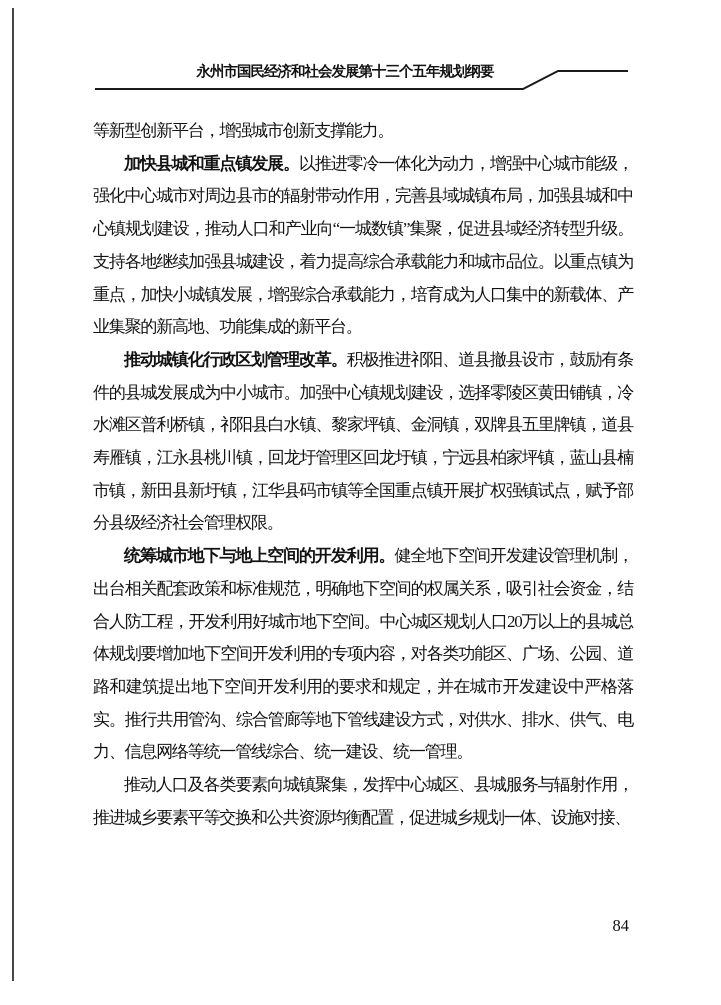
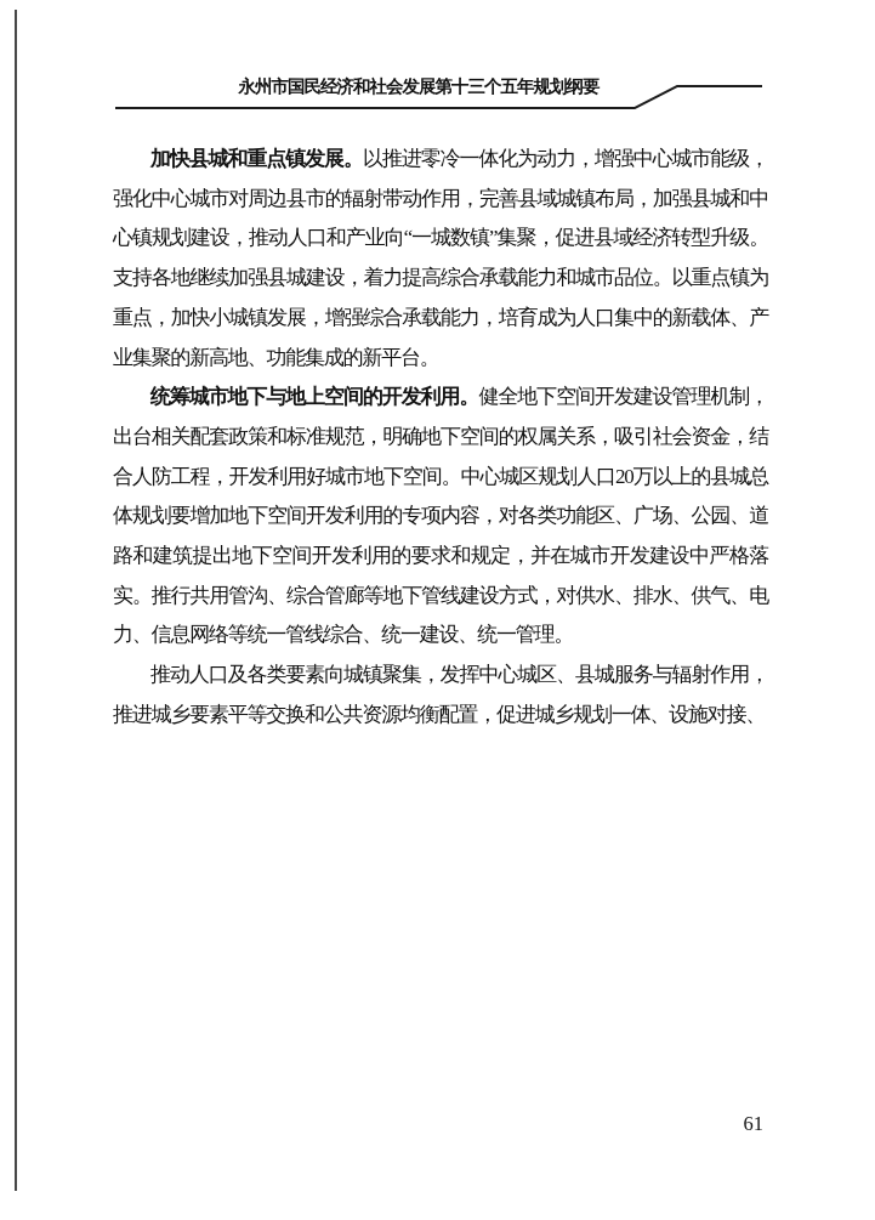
  永州市国民经济和社会发展第十三个五年规划纲要
- 等新型创新平台，增强城市创新支撑能力。
  加快县城和重点镇发展。以推进零冷一体化为动力，增强中心城市能级，强化中心城市对周边县市的辐射带动作用，完善县域城镇布局，加强县城和中心镇规划建设，推动人口和产业向“一城数镇”集聚，促进县域经济转型升级。支持各地继续加强县城建设，着力提高综合承载能力和城市品位。以重点镇为重点，加快小城镇发展，增强综合承载能力，培育成为人口集中的新载体、产业集聚的新高地、功能集成的新平台。
- 推动城镇化行政区划管理改革。积极推进祁阳、道县撤县设市，鼓励有条件的县城发展成为中小城市。加强中心镇规划建设，选择零陵区黄田铺镇，冷水滩区普利桥镇，祁阳县白水镇、黎家坪镇、金洞镇，双牌县五里牌镇，道县寿雁镇，江永县桃川镇，回龙圩管理区回龙圩镇，宁远县柏家坪镇，蓝山县楠市镇，新田县新圩镇，江华县码市镇等全国重点镇开展扩权强镇试点，赋予部分县级经济社会管理权限。
  统筹城市地下与地上空间的开发利用。健全地下空间开发建设管理机制，出台相关配套政策和标准规范，明确地下空间的权属关系，吸引社会资金，结合人防工程，开发利用好城市地下空间。中心城区规划人口20万以上的县城总体规划要增加地下空间开发利用的专项内容，对各类功能区、广场、公园、道路和建筑提出地下空间开发利用的要求和规定，并在城市开发建设中严格落实。推行共用管沟、综合管廊等地下管线建设方式，对供水、排水、供气、电力、信息网络等统一管线综合、统一建设、统一管理。
  推动人口及各类要素向城镇聚集，发挥中心城区、县城服务与辐射作用，推进城乡要素平等交换和公共资源均衡配置，促进城乡规划一体、设施对接、
- 84
+ 61
